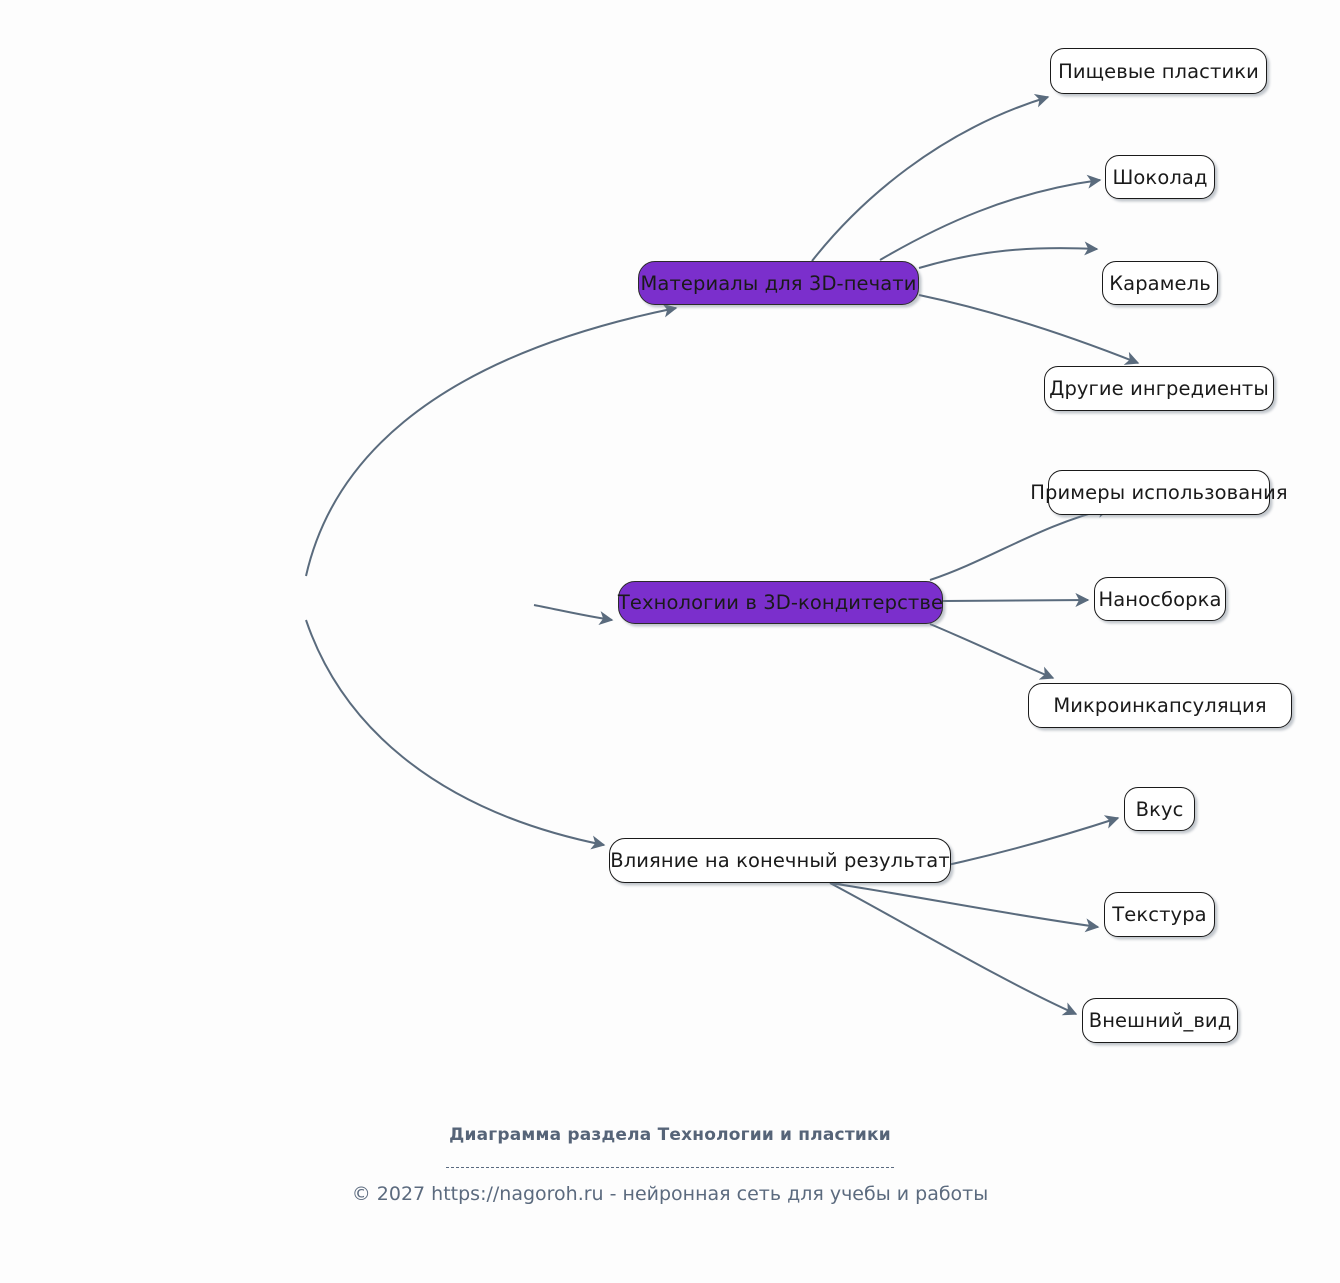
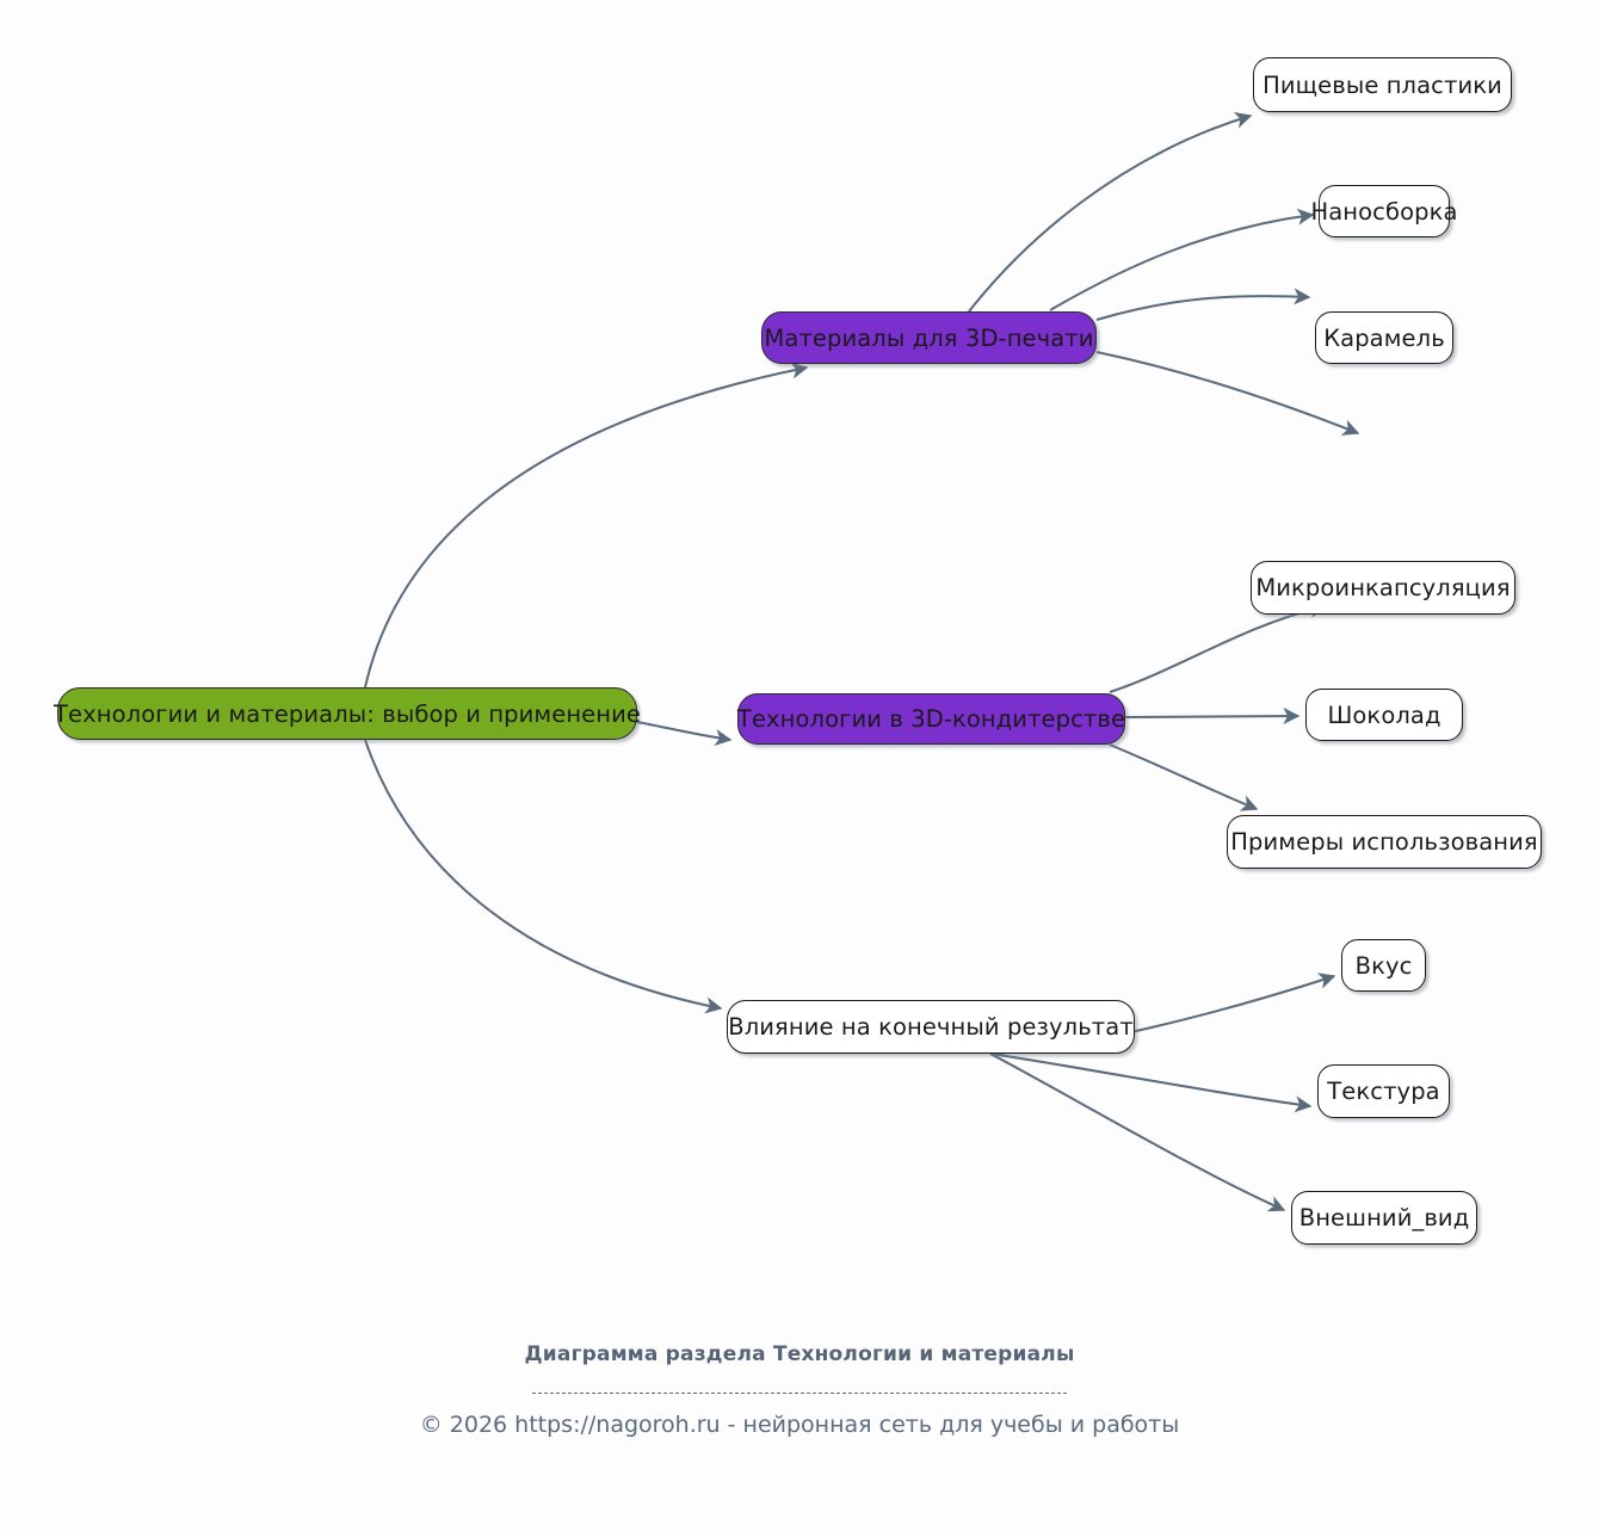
+ Технологии и материалы: выбор и применение
  Материалы для 3D-печати
  Пищевые пластики
- Шоколад
+ Наносборка
  Карамель
- Другие ингредиенты
  Технологии в 3D-кондитерстве
- Примеры использования
+ Микроинкапсуляция
- Наносборка
+ Шоколад
- Микроинкапсуляция
+ Примеры использования
  Влияние на конечный результат
  Вкус
  Текстура
  Внешний_вид
- Диаграмма раздела Технологии и пластики
+ Диаграмма раздела Технологии и материалы
- © 2027 https://nagoroh.ru - нейронная сеть для учебы и работы
+ © 2026 https://nagoroh.ru - нейронная сеть для учебы и работы
